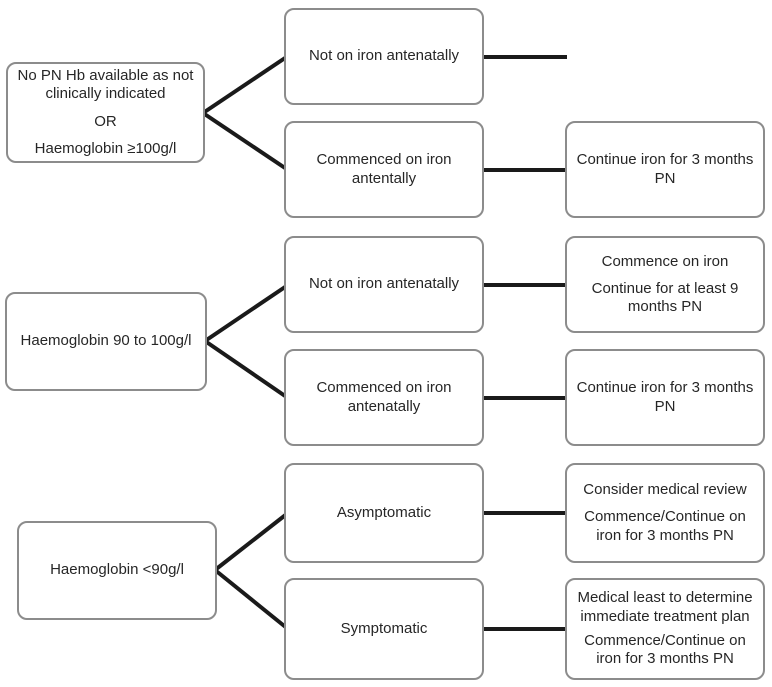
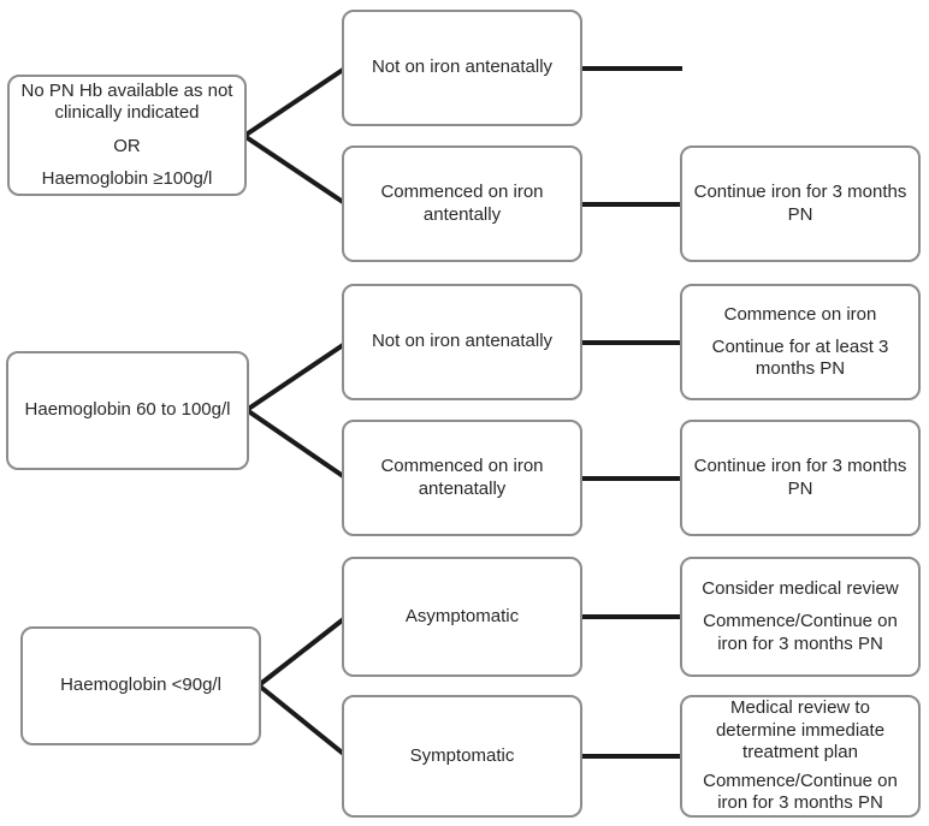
  No PN Hb available as not clinically indicated
  OR
  Haemoglobin ≥100g/l
  Not on iron antenatally
  Commenced on iron antentally
  Continue iron for 3 months PN
- Haemoglobin 90 to 100g/l
+ Haemoglobin 60 to 100g/l
  Not on iron antenatally
  Commence on iron
- Continue for at least 9 months PN
+ Continue for at least 3 months PN
  Commenced on iron antenatally
  Continue iron for 3 months PN
  Haemoglobin <90g/l
  Asymptomatic
  Consider medical review
  Commence/Continue on iron for 3 months PN
  Symptomatic
- Medical least to determine immediate treatment plan
+ Medical review to determine immediate treatment plan
  Commence/Continue on iron for 3 months PN
